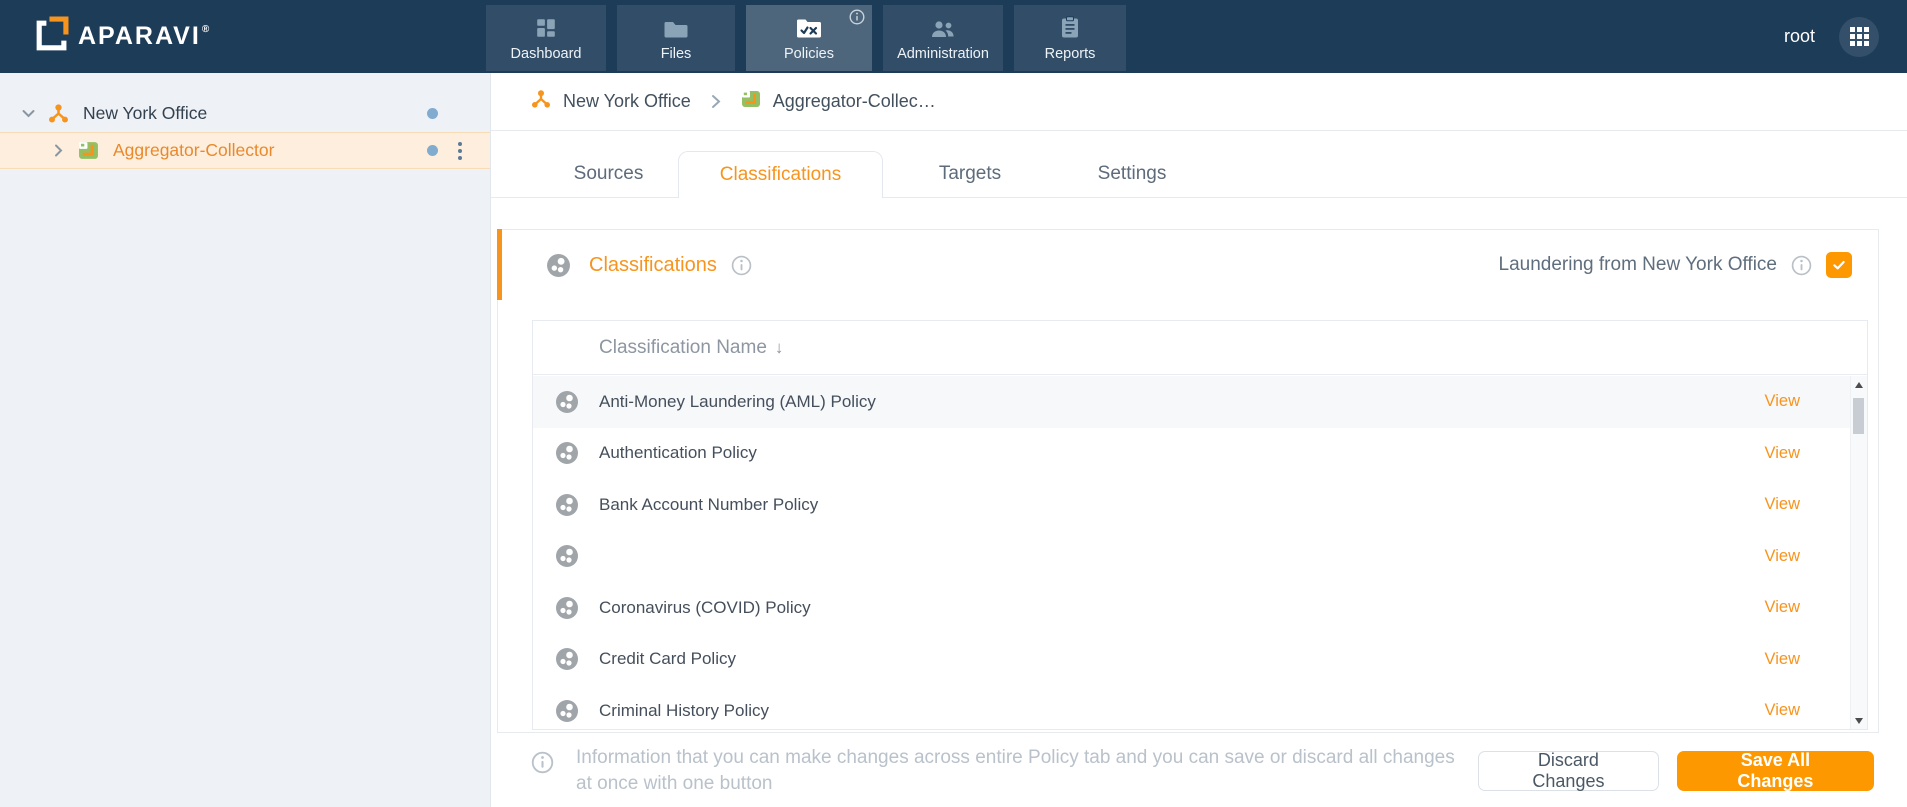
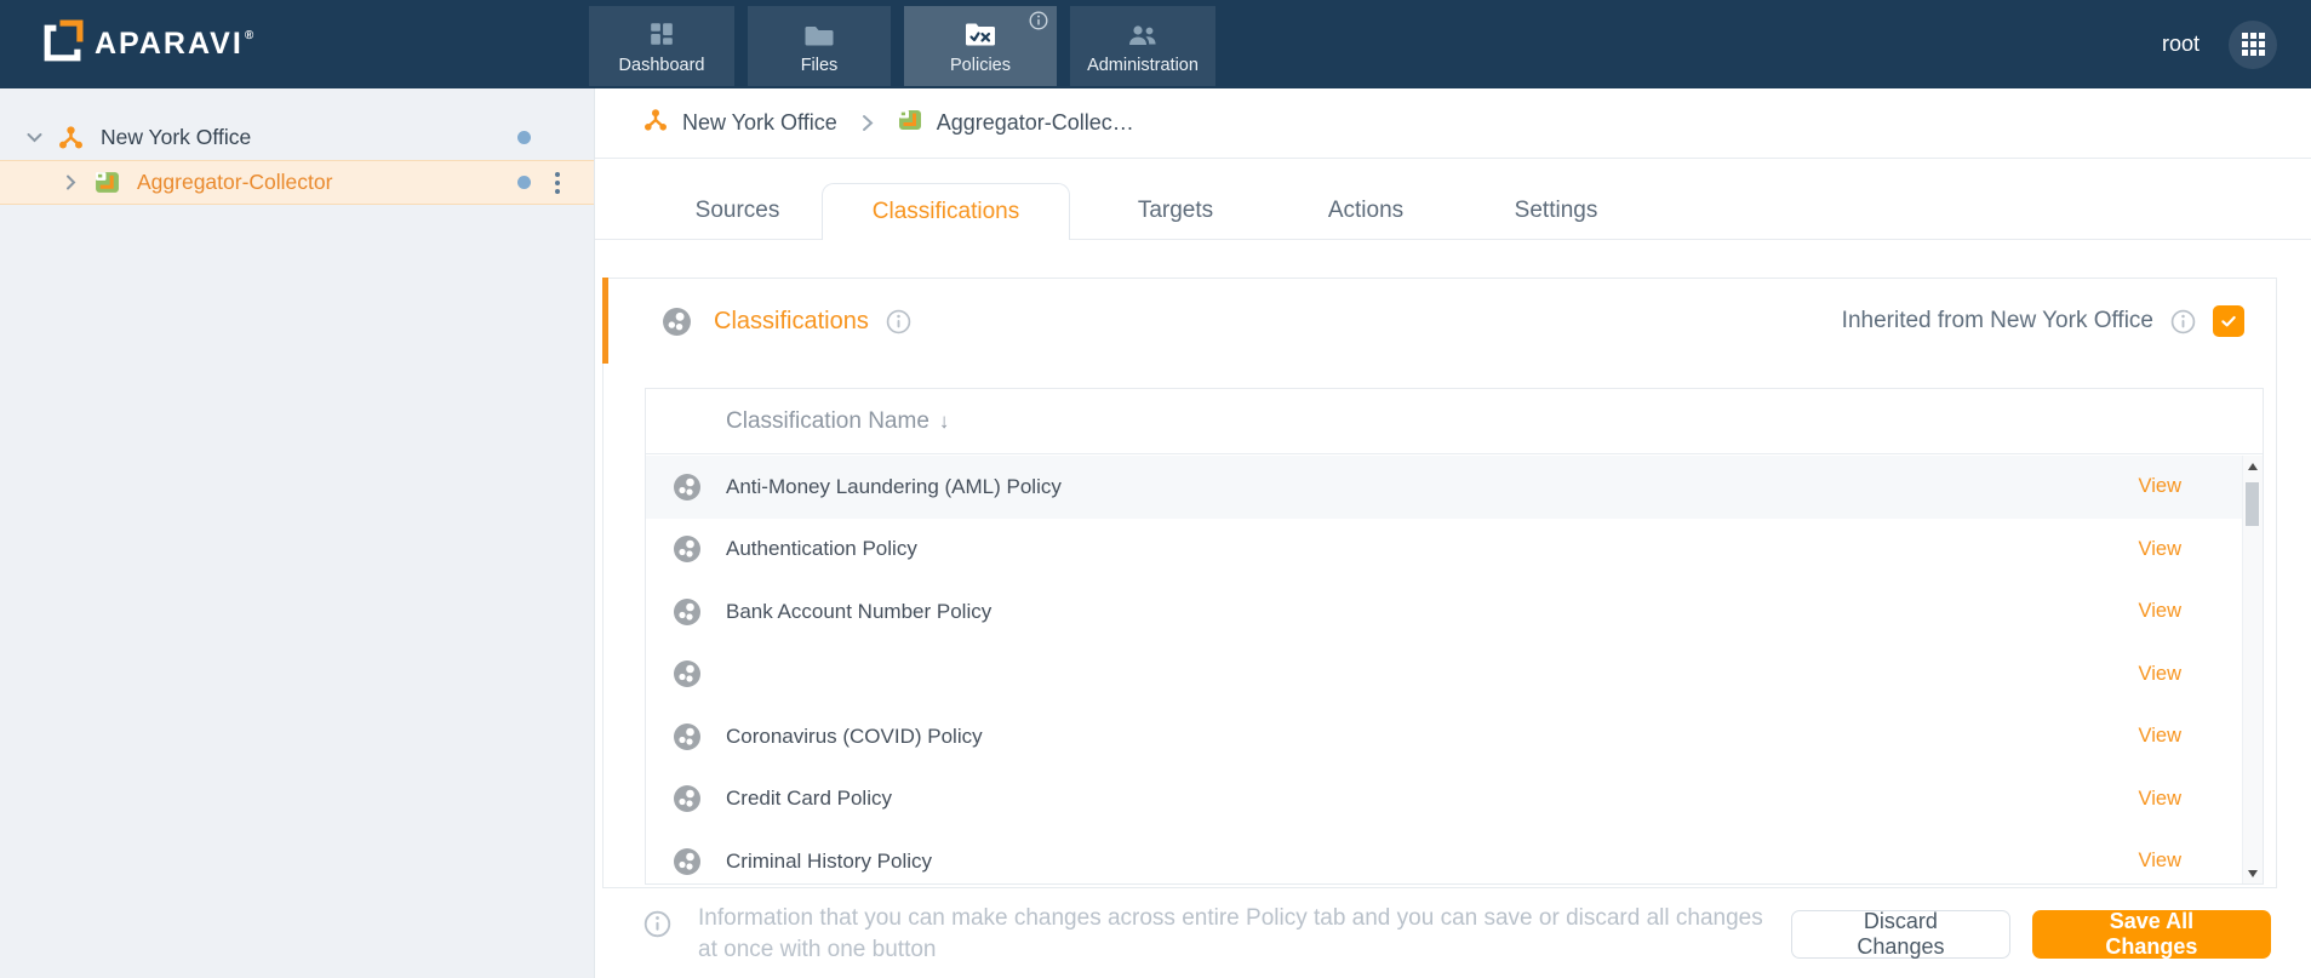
  APARAVI
  ®
  Dashboard
  Files
  Policies
  Administration
- Reports
  root
  New York Office
  Aggregator-Collector
  New York Office
  Aggregator-Collec…
  Sources
  Classifications
  Targets
+ Actions
  Settings
  Classifications
- Laundering from New York Office
+ Inherited from New York Office
  Classification Name
  ↓
  Anti-Money Laundering (AML) Policy
  View
  Authentication Policy
  View
  Bank Account Number Policy
  View
  View
  Coronavirus (COVID) Policy
  View
  Credit Card Policy
  View
  Criminal History Policy
  View
  Information that you can make changes across entire Policy tab and you can save or discard all changes at once with one button
  Discard Changes
  Save All Changes
